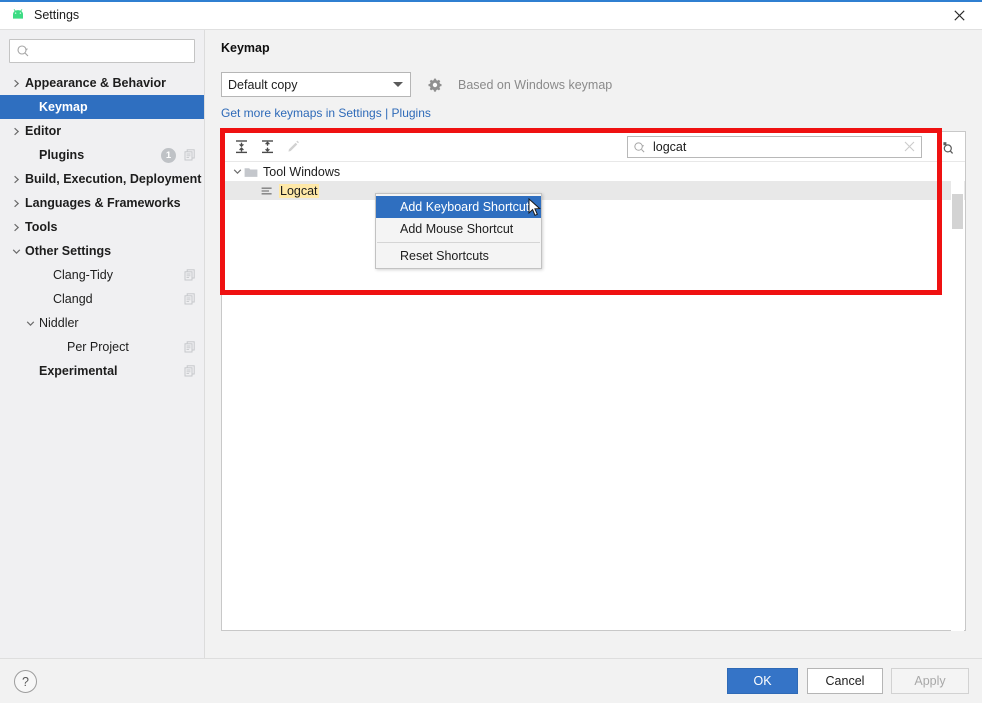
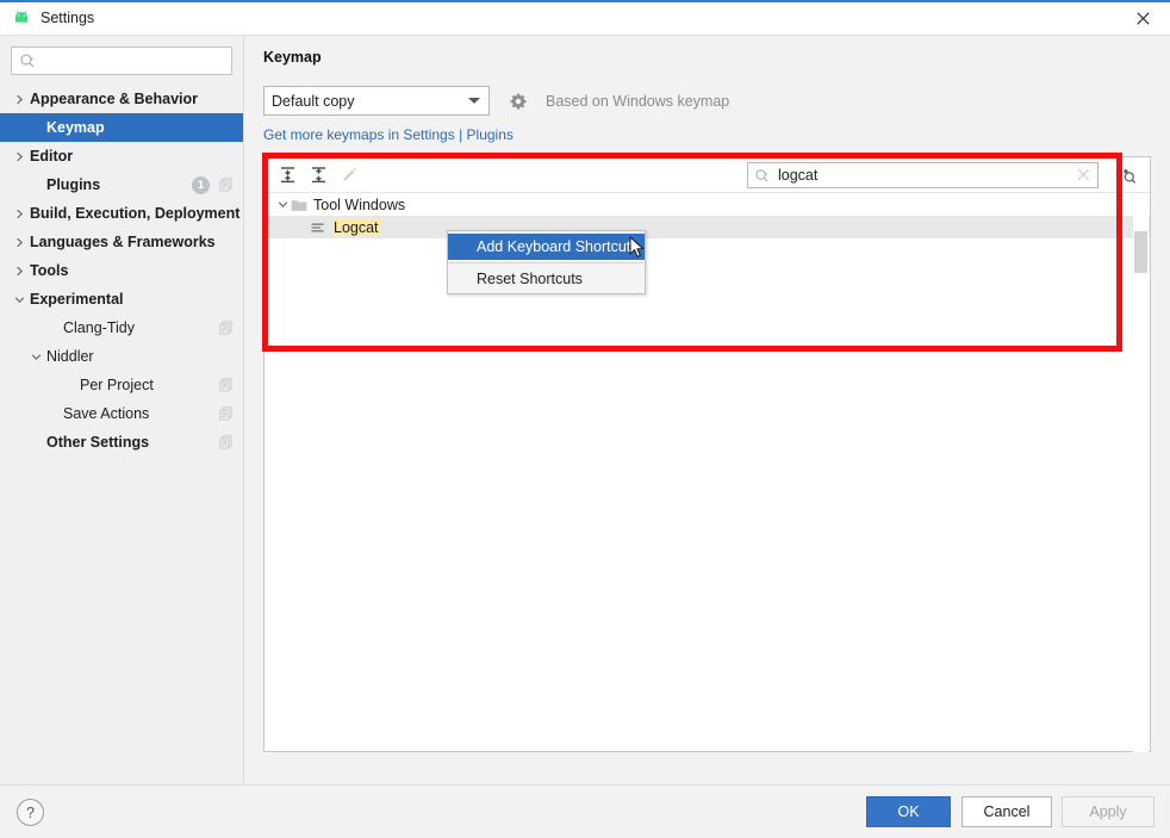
  Settings
  Appearance & Behavior
  Keymap
  Editor
  Plugins
  1
  Build, Execution, Deployment
  Languages & Frameworks
  Tools
- Other Settings
+ Experimental
  Clang-Tidy
- Clangd
  Niddler
  Per Project
+ Save Actions
- Experimental
+ Other Settings
  Keymap
  Default copy
  Based on Windows keymap
  Get more keymaps in Settings | Plugins
  logcat
  Tool Windows
  Logcat
  Add Keyboard Shortcut
- Add Mouse Shortcut
  Reset Shortcuts
  ?
  OK
  Cancel
  Apply
